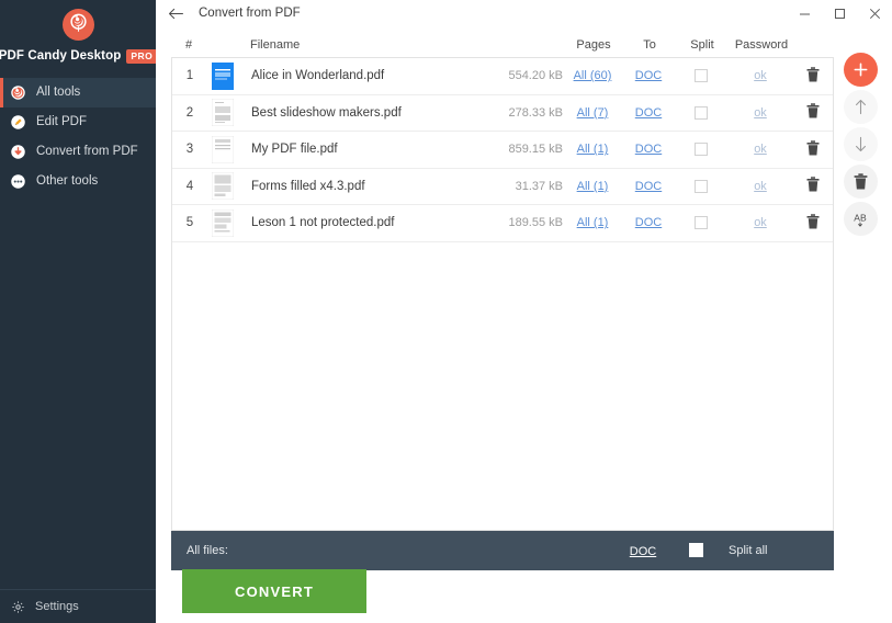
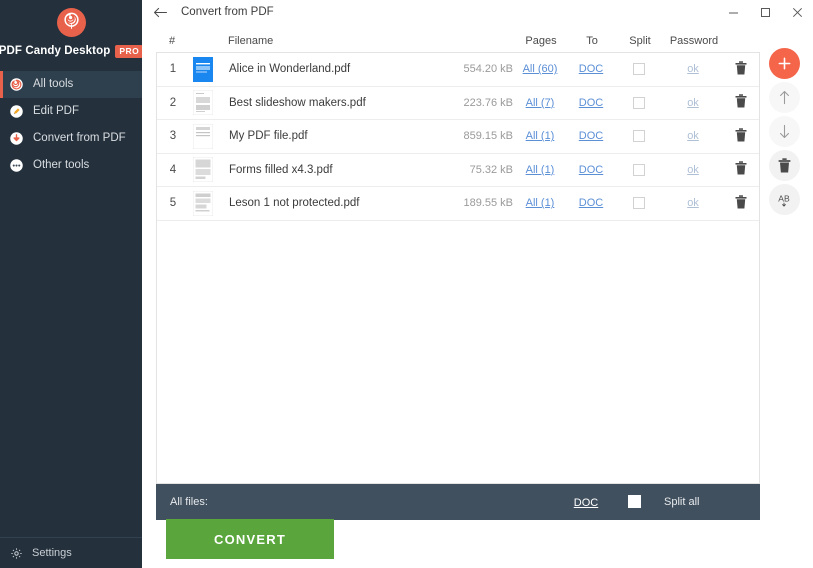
  PDF Candy Desktop
  PRO
  All tools
  Edit PDF
  Convert from PDF
  Other tools
  Settings
  Convert from PDF
  #
  Filename
  Pages
  To
  Split
  Password
  1
  Alice in Wonderland.pdf
  554.20 kB
  All (60)
  DOC
  ok
  2
  Best slideshow makers.pdf
- 278.33 kB
+ 223.76 kB
  All (7)
  DOC
  ok
  3
  My PDF file.pdf
  859.15 kB
  All (1)
  DOC
  ok
  4
  Forms filled x4.3.pdf
- 31.37 kB
+ 75.32 kB
  All (1)
  DOC
  ok
  5
  Leson 1 not protected.pdf
  189.55 kB
  All (1)
  DOC
  ok
  All files:
  DOC
  Split all
  CONVERT
  AB
